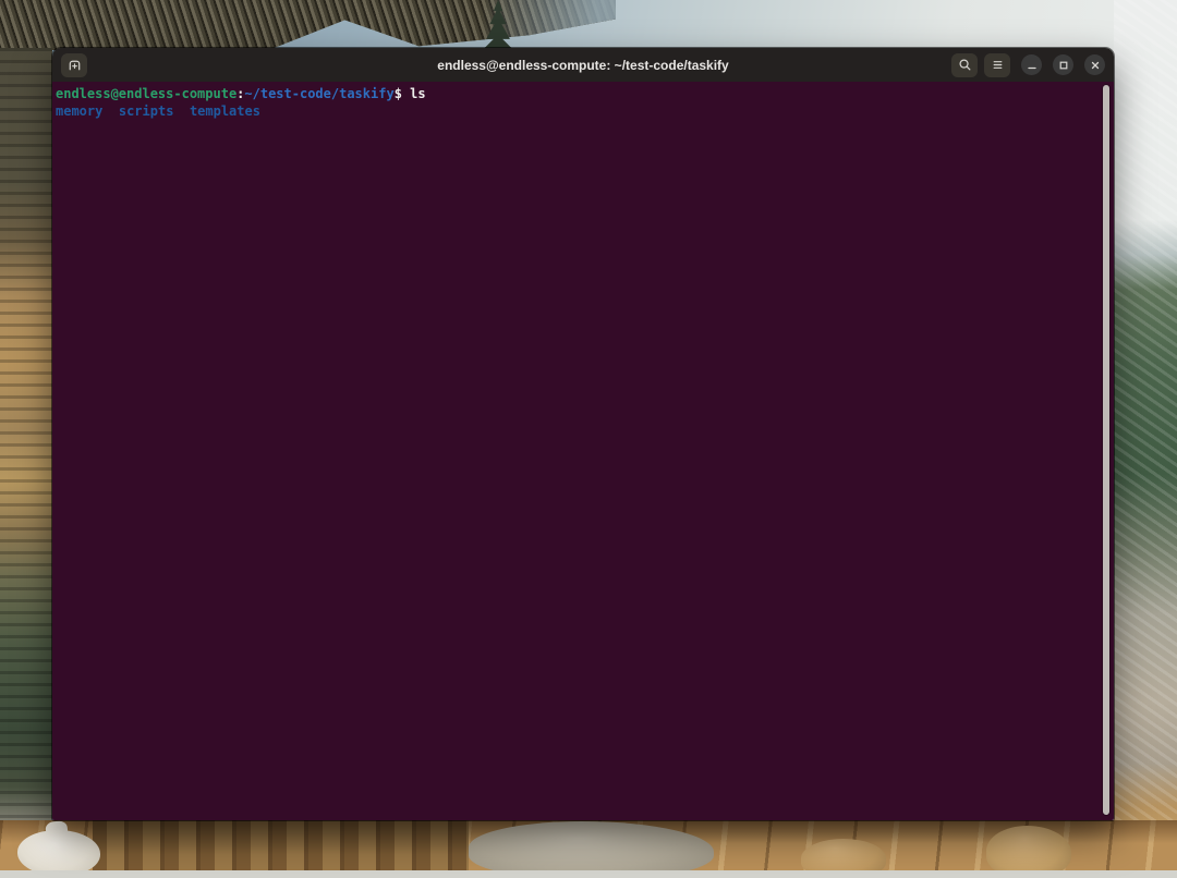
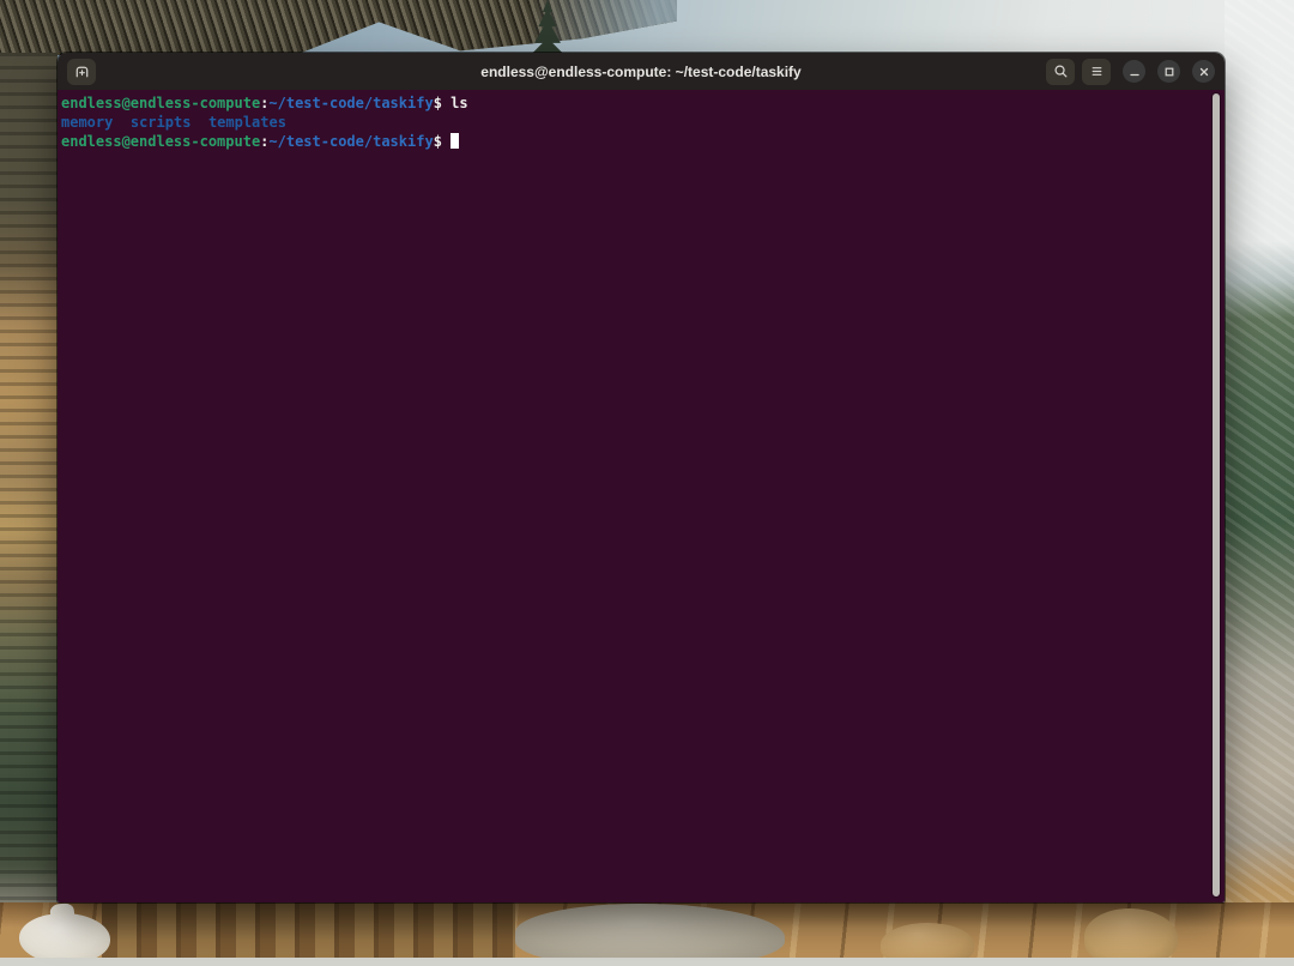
  endless@endless-compute: ~/test-code/taskify
  endless@endless-compute:~/test-code/taskify$ ls
  memory scripts templates
+ endless@endless-compute:~/test-code/taskify$
